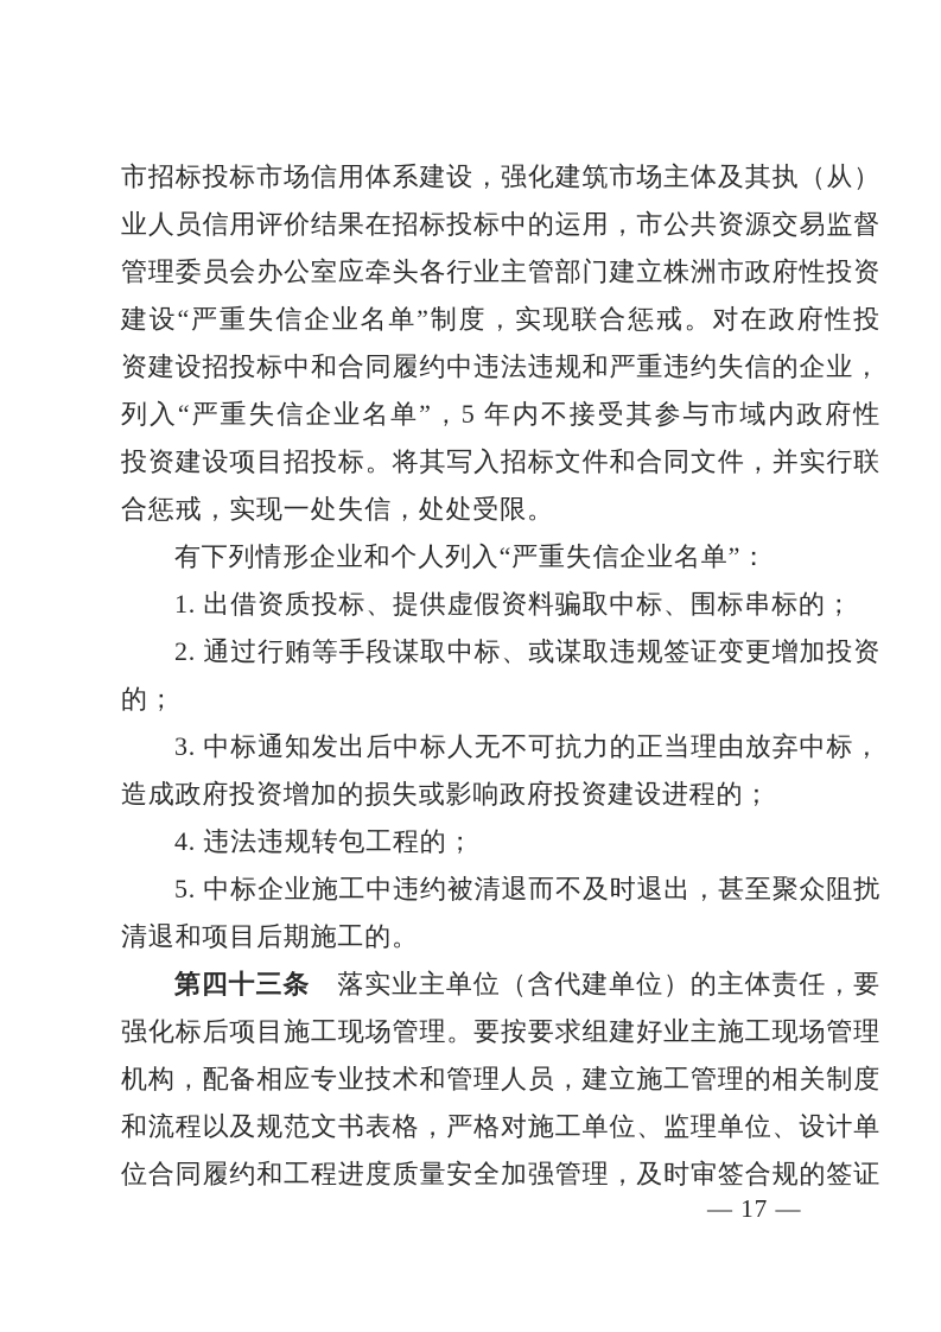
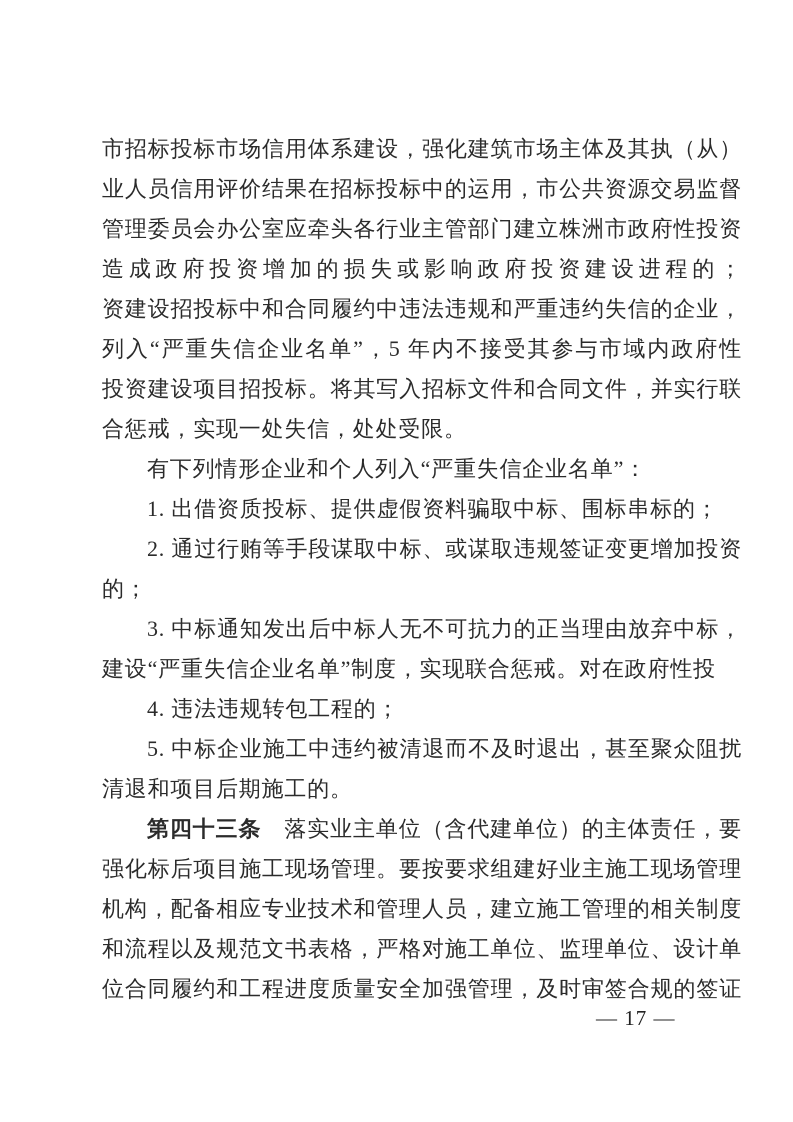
  市招标投标市场信用体系建设，强化建筑市场主体及其执（从）
  业人员信用评价结果在招标投标中的运用，市公共资源交易监督
  管理委员会办公室应牵头各行业主管部门建立株洲市政府性投资
- 建设“严重失信企业名单”制度，实现联合惩戒。对在政府性投
+ 造成政府投资增加的损失或影响政府投资建设进程的；
  资建设招投标中和合同履约中违法违规和严重违约失信的企业，
  列入“严重失信企业名单”，5 年内不接受其参与市域内政府性
  投资建设项目招投标。将其写入招标文件和合同文件，并实行联
  合惩戒，实现一处失信，处处受限。
  有下列情形企业和个人列入“严重失信企业名单”：
  1. 出借资质投标、提供虚假资料骗取中标、围标串标的；
  2. 通过行贿等手段谋取中标、或谋取违规签证变更增加投资
  的；
  3. 中标通知发出后中标人无不可抗力的正当理由放弃中标，
- 造成政府投资增加的损失或影响政府投资建设进程的；
+ 建设“严重失信企业名单”制度，实现联合惩戒。对在政府性投
  4. 违法违规转包工程的；
  5. 中标企业施工中违约被清退而不及时退出，甚至聚众阻扰
  清退和项目后期施工的。
  第四十三条 落实业主单位（含代建单位）的主体责任，要
  强化标后项目施工现场管理。要按要求组建好业主施工现场管理
  机构，配备相应专业技术和管理人员，建立施工管理的相关制度
  和流程以及规范文书表格，严格对施工单位、监理单位、设计单
  位合同履约和工程进度质量安全加强管理，及时审签合规的签证
  — 17 —
